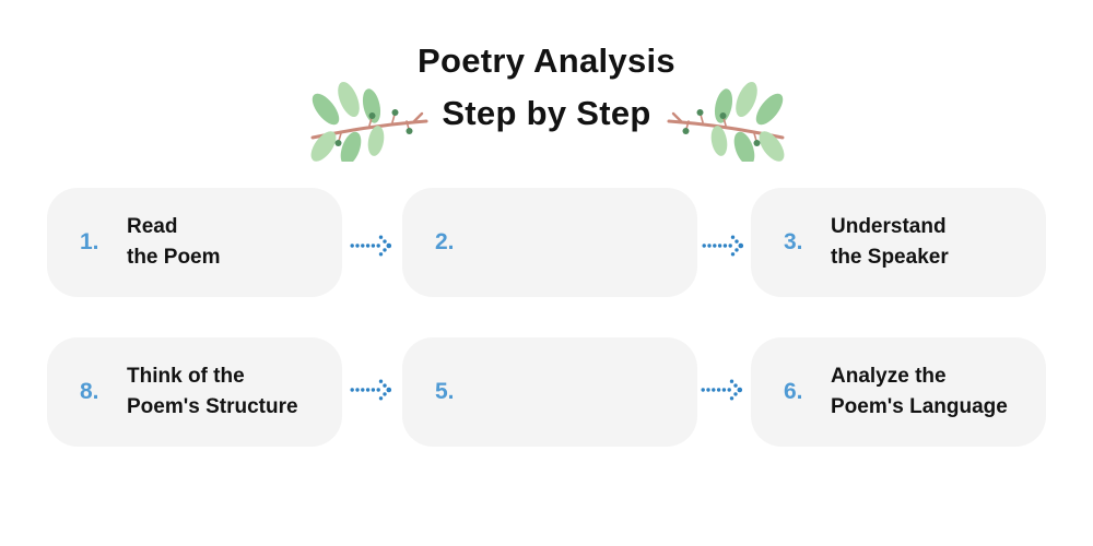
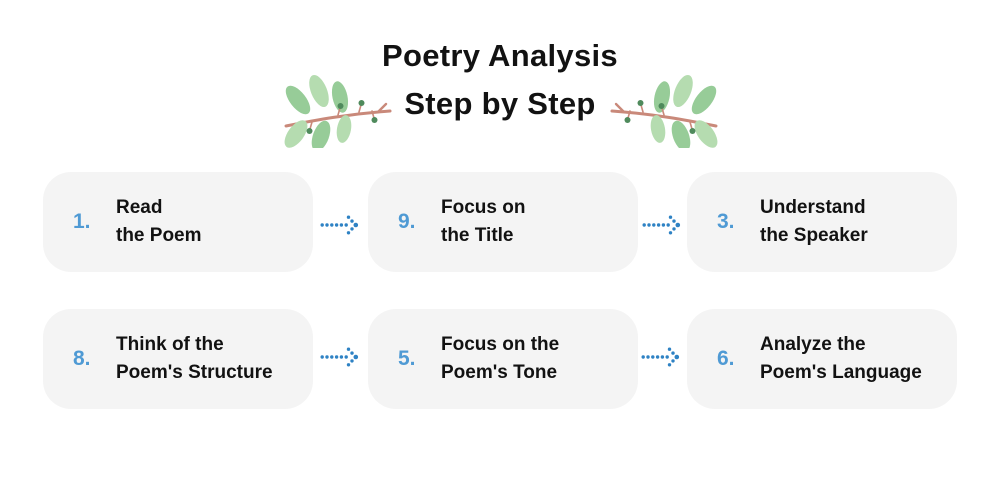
  Poetry Analysis
  Step by Step
  1.
  Read
  the Poem
- 2.
+ 9.
+ Focus on
+ the Title
  3.
  Understand
  the Speaker
  8.
  Think of the
  Poem's Structure
  5.
+ Focus on the
+ Poem's Tone
  6.
  Analyze the
  Poem's Language
